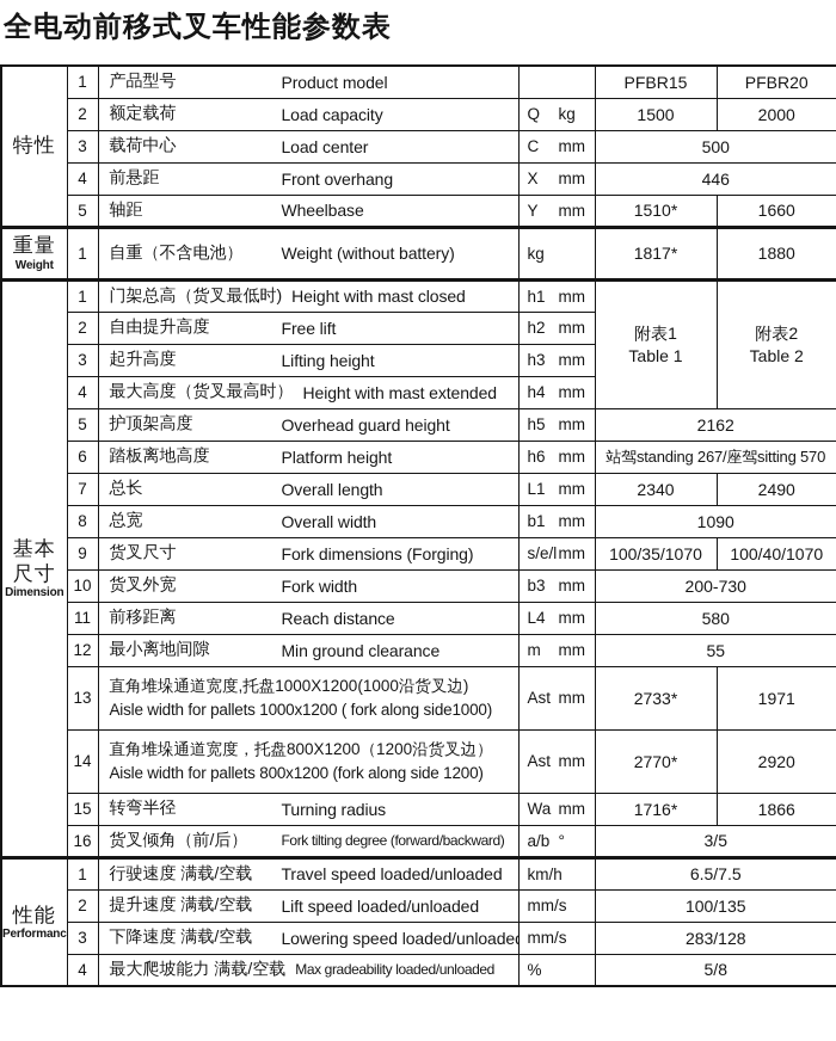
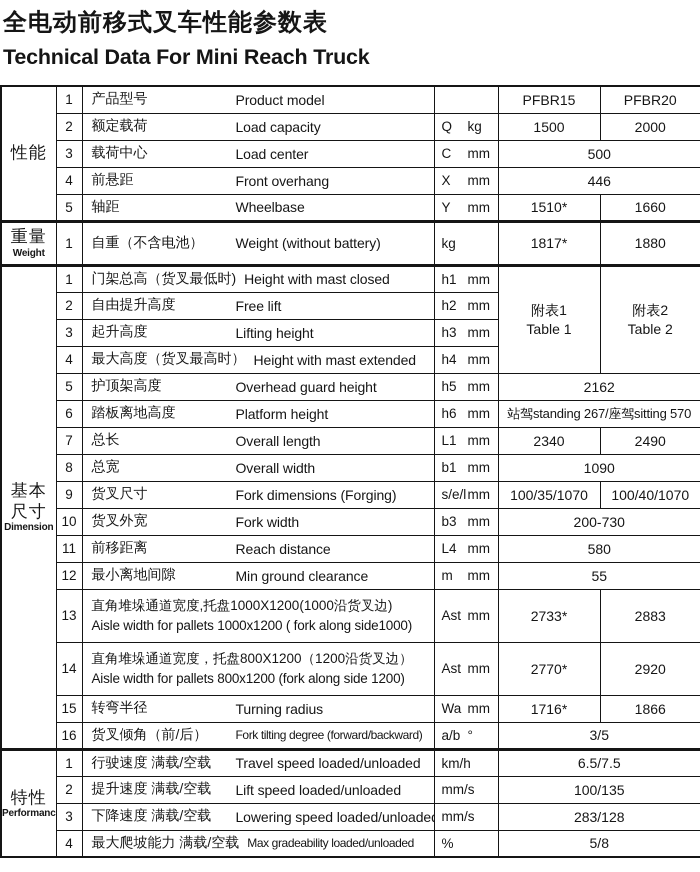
  全电动前移式叉车性能参数表
+ Technical Data For Mini Reach Truck
- 特性	1	产品型号 Product model		PFBR15	PFBR20
+ 性能	1	产品型号 Product model		PFBR15	PFBR20
  2	额定载荷 Load capacity	Q kg	1500	2000
  3	载荷中心 Load center	C mm	500
  4	前悬距 Front overhang	X mm	446
  5	轴距 Wheelbase	Y mm	1510*	1660
  重量Weight	1	自重（不含电池） Weight (without battery)	kg	1817*	1880
  基本尺寸Dimension	1	门架总高（货叉最低时) Height with mast closed	h1 mm	附表1Table 1	附表2Table 2
  2	自由提升高度 Free lift	h2 mm
  3	起升高度 Lifting height	h3 mm
  4	最大高度（货叉最高时） Height with mast extended	h4 mm
  5	护顶架高度 Overhead guard height	h5 mm	2162
  6	踏板离地高度 Platform height	h6 mm	站驾standing 267/座驾sitting 570
  7	总长 Overall length	L1 mm	2340	2490
  8	总宽 Overall width	b1 mm	1090
  9	货叉尺寸 Fork dimensions (Forging)	s/e/lmm	100/35/1070	100/40/1070
  10	货叉外宽 Fork width	b3 mm	200-730
  11	前移距离 Reach distance	L4 mm	580
  12	最小离地间隙 Min ground clearance	m mm	55
- 13	直角堆垛通道宽度,托盘1000X1200(1000沿货叉边)Aisle width for pallets 1000x1200 ( fork along side1000)	Ast mm	2733*	1971
+ 13	直角堆垛通道宽度,托盘1000X1200(1000沿货叉边)Aisle width for pallets 1000x1200 ( fork along side1000)	Ast mm	2733*	2883
  14	直角堆垛通道宽度，托盘800X1200（1200沿货叉边）Aisle width for pallets 800x1200 (fork along side 1200)	Ast mm	2770*	2920
  15	转弯半径 Turning radius	Wa mm	1716*	1866
  16	货叉倾角（前/后） Fork tilting degree (forward/backward)	a/b °	3/5
- 性能Performanc	1	行驶速度 满载/空载 Travel speed loaded/unloaded	km/h	6.5/7.5
+ 特性Performanc	1	行驶速度 满载/空载 Travel speed loaded/unloaded	km/h	6.5/7.5
  2	提升速度 满载/空载 Lift speed loaded/unloaded	mm/s	100/135
  3	下降速度 满载/空载 Lowering speed loaded/unloade	mm/s	283/128
  4	最大爬坡能力 满载/空载 Max gradeability loaded/unloaded	%	5/8
